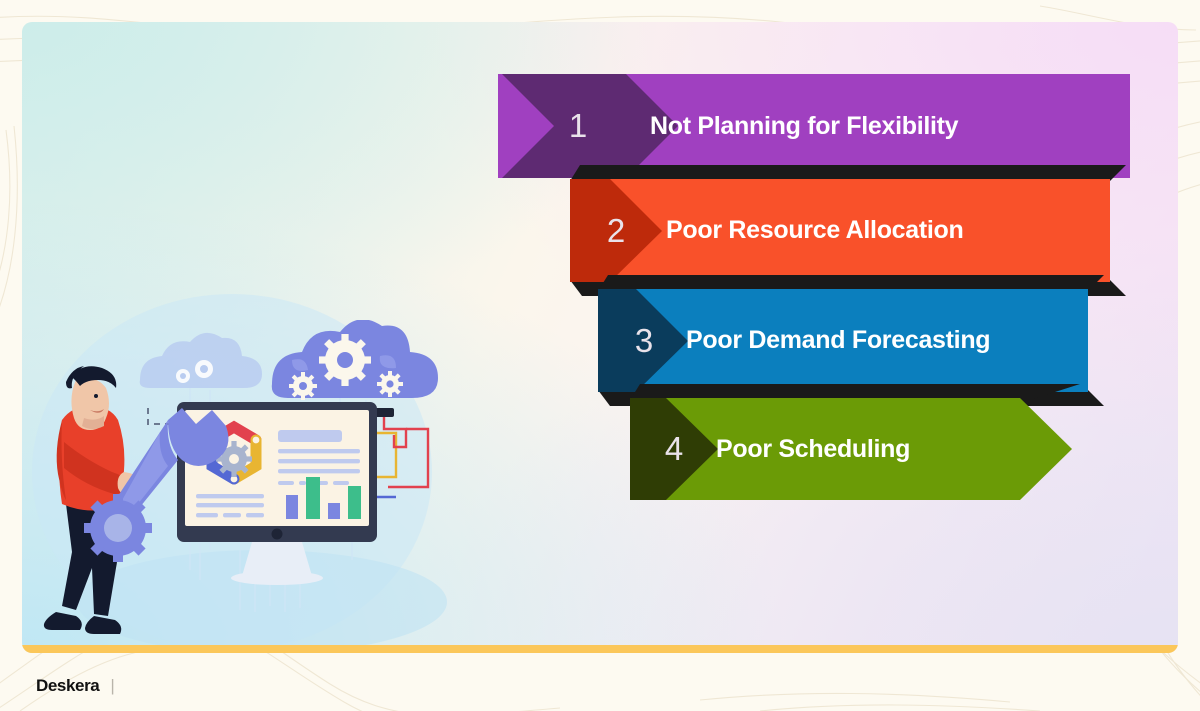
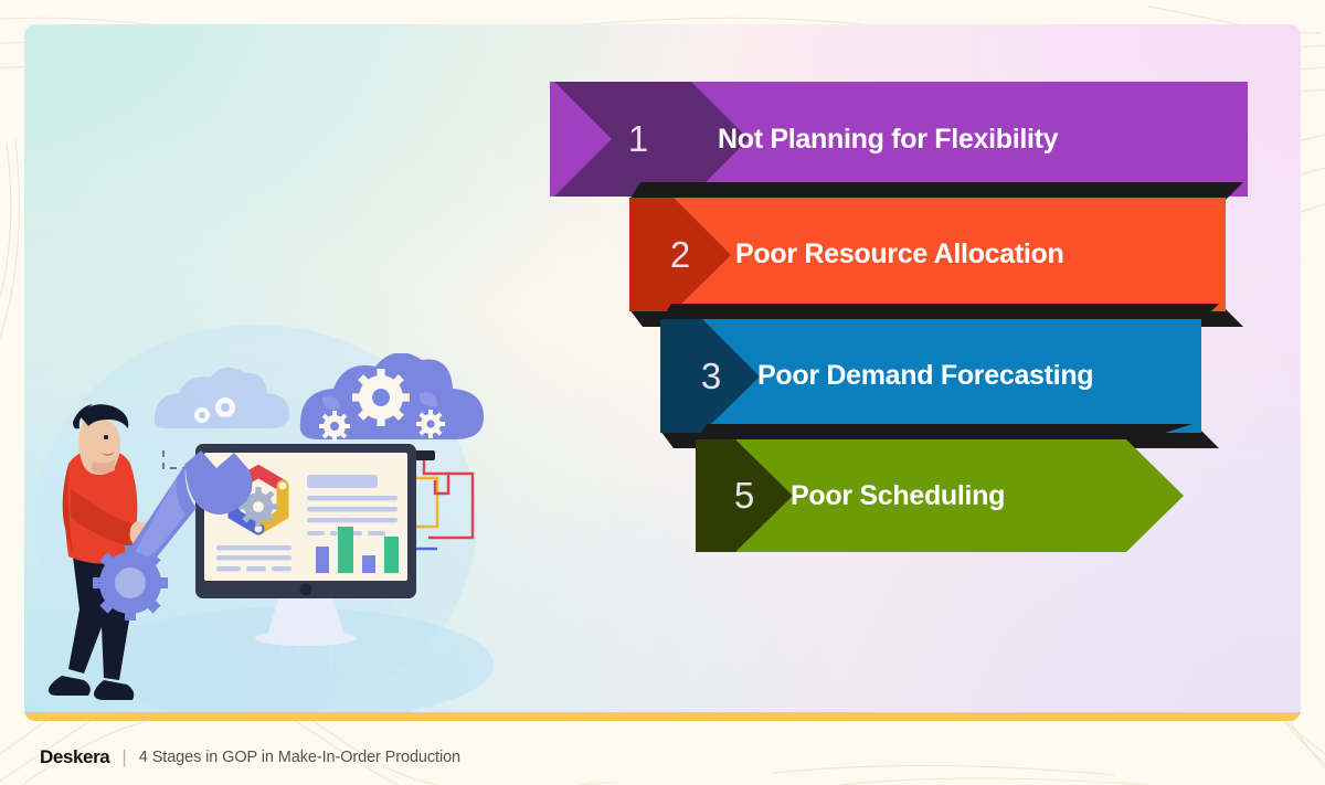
  1
  Not Planning for Flexibility
  2
  Poor Resource Allocation
  3
  Poor Demand Forecasting
- 4
+ 5
  Poor Scheduling
  Deskera
  |
+ 4 Stages in GOP in Make-In-Order Production
